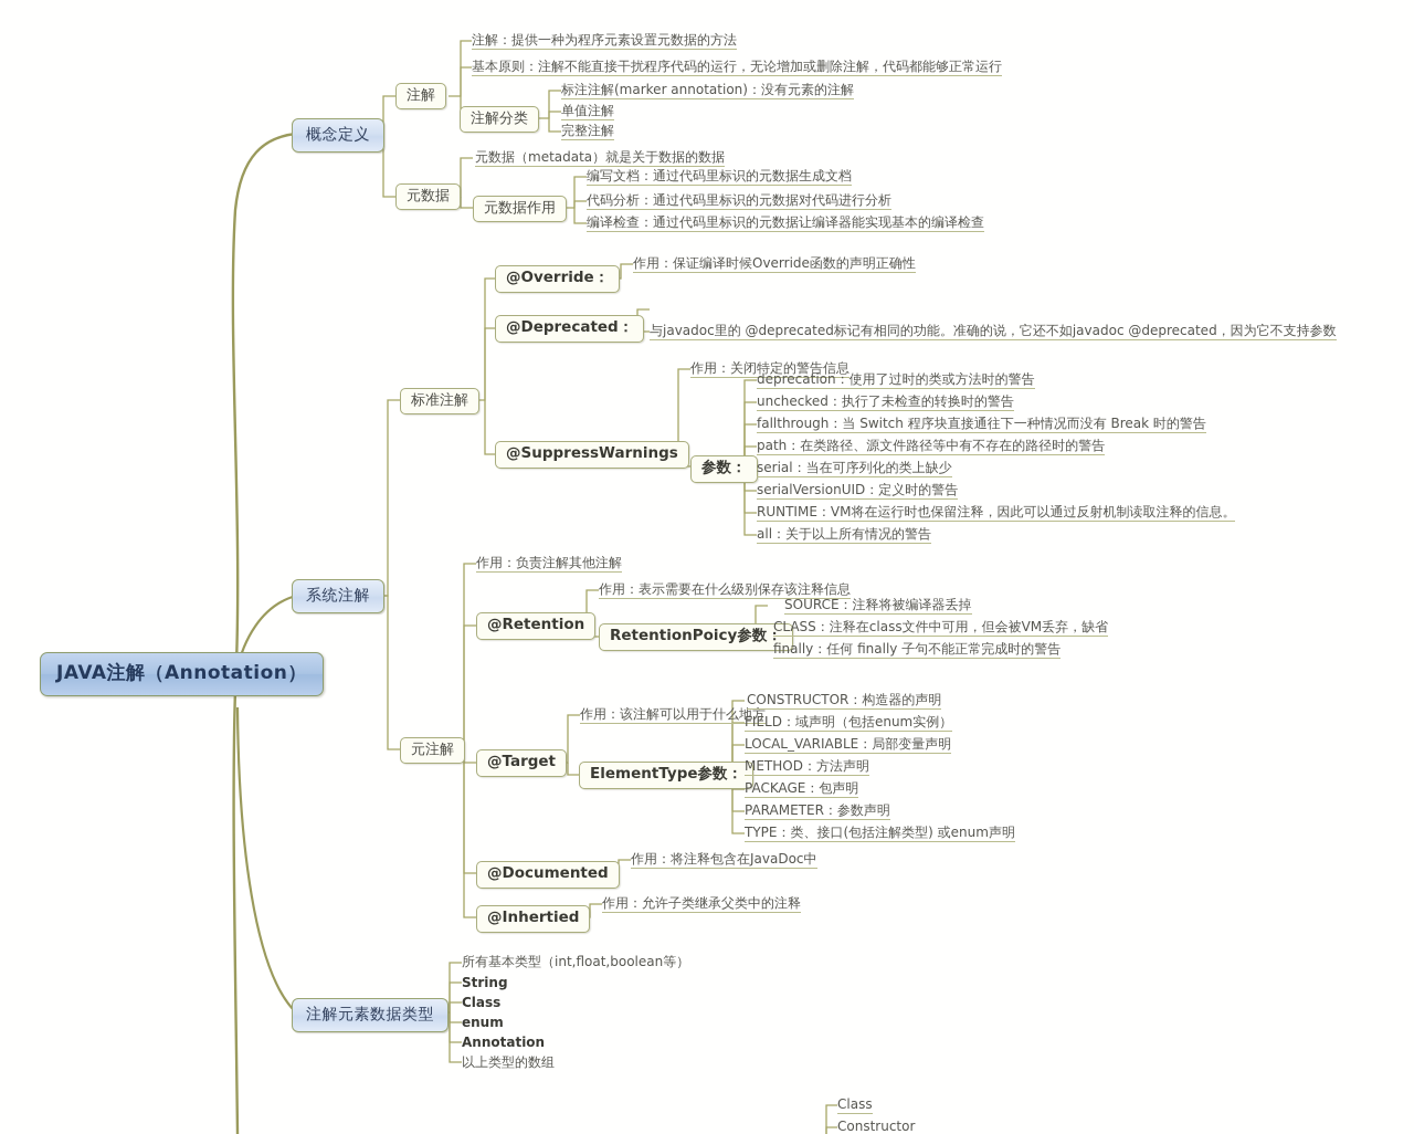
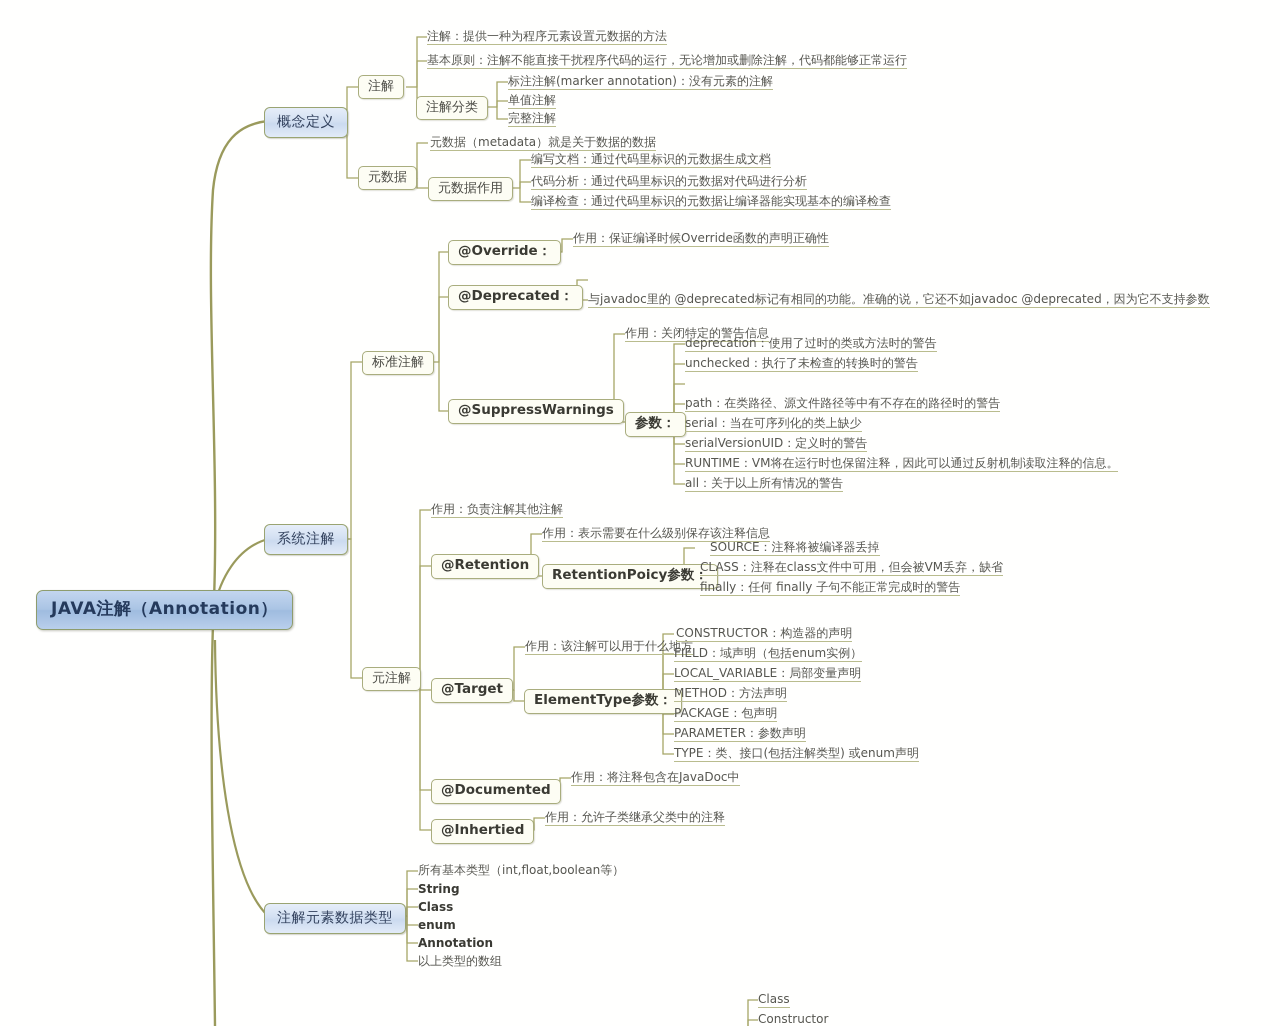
  JAVA注解（Annotation）
  概念定义
  注解
  注解：提供一种为程序元素设置元数据的方法
  基本原则：注解不能直接干扰程序代码的运行，无论增加或删除注解，代码都能够正常运行
  注解分类
  标注注解(marker annotation)：没有元素的注解
  单值注解
  完整注解
  元数据
  元数据（metadata）就是关于数据的数据
  元数据作用
  编写文档：通过代码里标识的元数据生成文档
  代码分析：通过代码里标识的元数据对代码进行分析
  编译检查：通过代码里标识的元数据让编译器能实现基本的编译检查
  系统注解
  标准注解
  @Override：
  作用：保证编译时候Override函数的声明正确性
  @Deprecated：
  与javadoc里的 @deprecated标记有相同的功能。准确的说，它还不如javadoc @deprecated，因为它不支持参数
  @SuppressWarnings
  作用：关闭特定的警告信息
  参数：
  deprecation：使用了过时的类或方法时的警告
  unchecked：执行了未检查的转换时的警告
- fallthrough：当 Switch 程序块直接通往下一种情况而没有 Break 时的警告
  path：在类路径、源文件路径等中有不存在的路径时的警告
  serial：当在可序列化的类上缺少
  serialVersionUID：定义时的警告
  RUNTIME：VM将在运行时也保留注释，因此可以通过反射机制读取注释的信息。
  all：关于以上所有情况的警告
  元注解
  作用：负责注解其他注解
  @Retention
  作用：表示需要在什么级别保存该注释信息
  RetentionPoicy参数：
  SOURCE：注释将被编译器丢掉
  CLASS：注释在class文件中可用，但会被VM丢弃，缺省
  finally：任何 finally 子句不能正常完成时的警告
  @Target
  作用：该注解可以用于什么地方
  ElementType参数：
  CONSTRUCTOR：构造器的声明
  FIELD：域声明（包括enum实例）
  LOCAL_VARIABLE：局部变量声明
  METHOD：方法声明
  PACKAGE：包声明
  PARAMETER：参数声明
  TYPE：类、接口(包括注解类型) 或enum声明
  @Documented
  作用：将注释包含在JavaDoc中
  @Inhertied
  作用：允许子类继承父类中的注释
  注解元素数据类型
  所有基本类型（int,float,boolean等）
  String
  Class
  enum
  Annotation
  以上类型的数组
  Class
  Constructor
